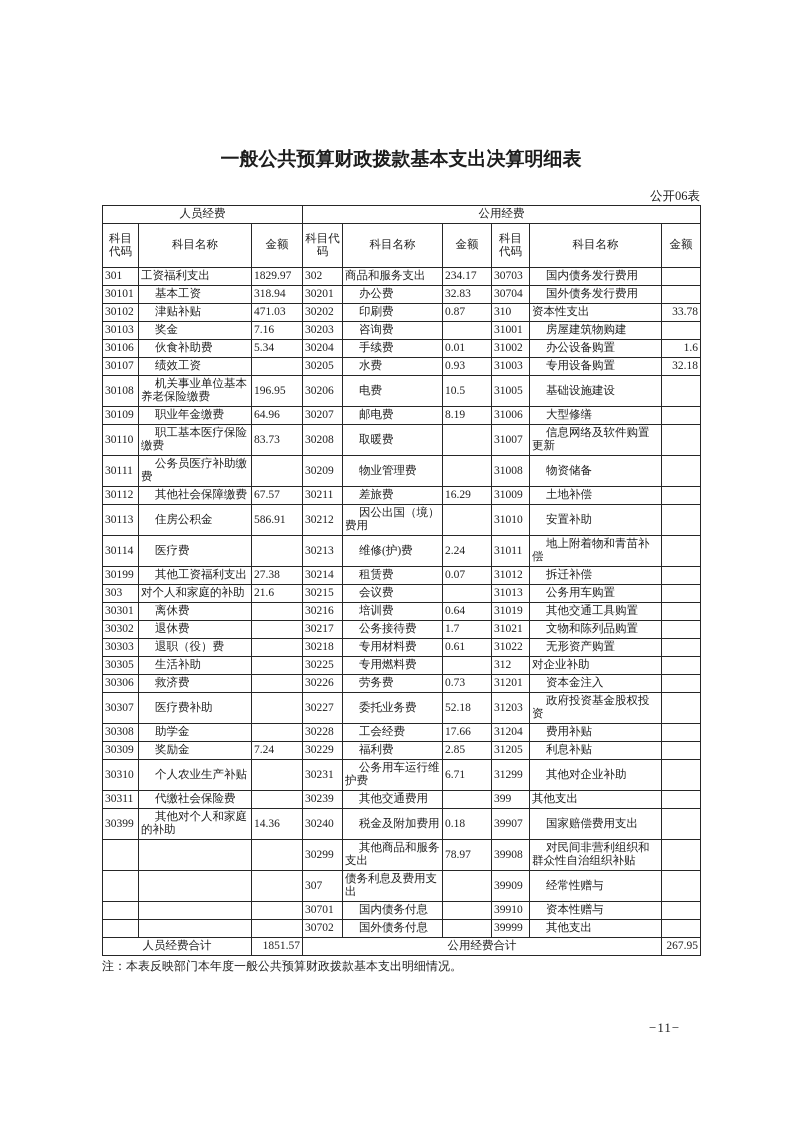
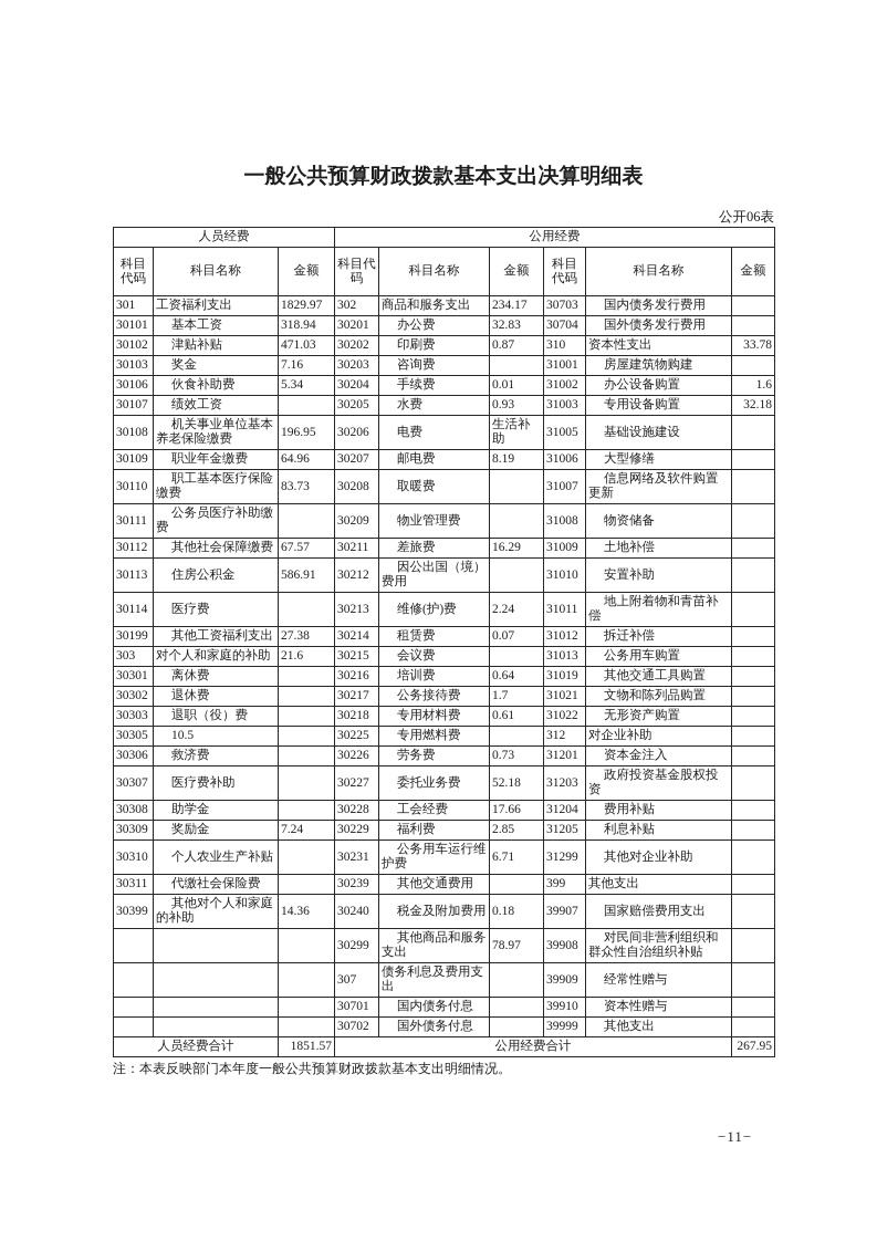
  一般公共预算财政拨款基本支出决算明细表
  公开06表
  人员经费	公用经费
  科目代码	科目名称	金额	科目代码	科目名称	金额	科目代码	科目名称	金额
  301	工资福利支出	1829.97	302	商品和服务支出	234.17	30703	国内债务发行费用
  30101	基本工资	318.94	30201	办公费	32.83	30704	国外债务发行费用
  30102	津贴补贴	471.03	30202	印刷费	0.87	310	资本性支出	33.78
  30103	奖金	7.16	30203	咨询费		31001	房屋建筑物购建
  30106	伙食补助费	5.34	30204	手续费	0.01	31002	办公设备购置	1.6
  30107	绩效工资		30205	水费	0.93	31003	专用设备购置	32.18
- 30108	机关事业单位基本养老保险缴费	196.95	30206	电费	10.5	31005	基础设施建设
+ 30108	机关事业单位基本养老保险缴费	196.95	30206	电费	生活补助	31005	基础设施建设
  30109	职业年金缴费	64.96	30207	邮电费	8.19	31006	大型修缮
  30110	职工基本医疗保险缴费	83.73	30208	取暖费		31007	信息网络及软件购置更新
  30111	公务员医疗补助缴费		30209	物业管理费		31008	物资储备
  30112	其他社会保障缴费	67.57	30211	差旅费	16.29	31009	土地补偿
  30113	住房公积金	586.91	30212	因公出国（境）费用		31010	安置补助
  30114	医疗费		30213	维修(护)费	2.24	31011	地上附着物和青苗补偿
  30199	其他工资福利支出	27.38	30214	租赁费	0.07	31012	拆迁补偿
  303	对个人和家庭的补助	21.6	30215	会议费		31013	公务用车购置
  30301	离休费		30216	培训费	0.64	31019	其他交通工具购置
  30302	退休费		30217	公务接待费	1.7	31021	文物和陈列品购置
  30303	退职（役）费		30218	专用材料费	0.61	31022	无形资产购置
- 30305	生活补助		30225	专用燃料费		312	对企业补助
+ 30305	10.5		30225	专用燃料费		312	对企业补助
  30306	救济费		30226	劳务费	0.73	31201	资本金注入
  30307	医疗费补助		30227	委托业务费	52.18	31203	政府投资基金股权投资
  30308	助学金		30228	工会经费	17.66	31204	费用补贴
  30309	奖励金	7.24	30229	福利费	2.85	31205	利息补贴
  30310	个人农业生产补贴		30231	公务用车运行维护费	6.71	31299	其他对企业补助
  30311	代缴社会保险费		30239	其他交通费用		399	其他支出
  30399	其他对个人和家庭的补助	14.36	30240	税金及附加费用	0.18	39907	国家赔偿费用支出
  			30299	其他商品和服务支出	78.97	39908	对民间非营利组织和群众性自治组织补贴
  			307	债务利息及费用支出		39909	经常性赠与
  			30701	国内债务付息		39910	资本性赠与
  			30702	国外债务付息		39999	其他支出
  人员经费合计	1851.57	公用经费合计	267.95
  注：本表反映部门本年度一般公共预算财政拨款基本支出明细情况。
  −11−
